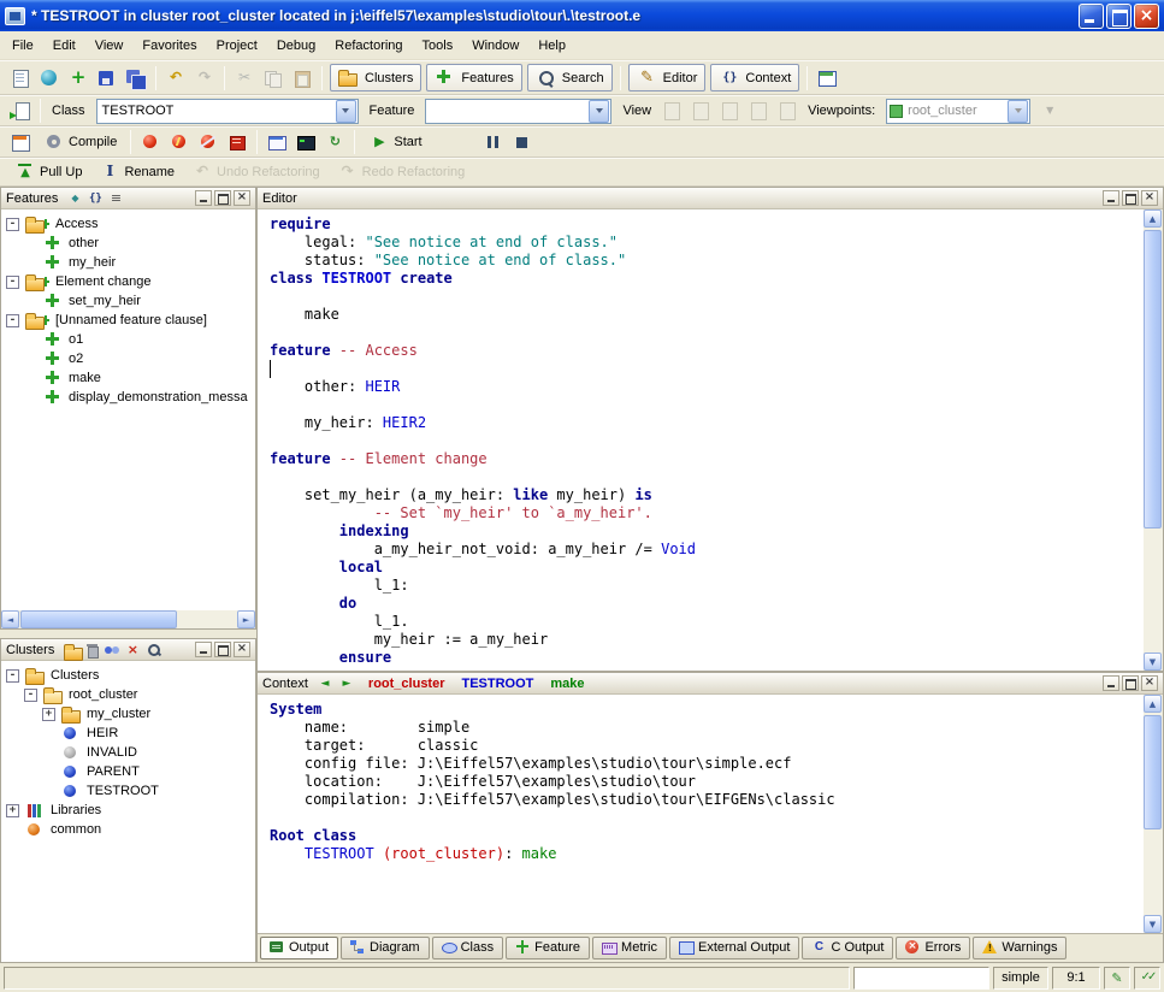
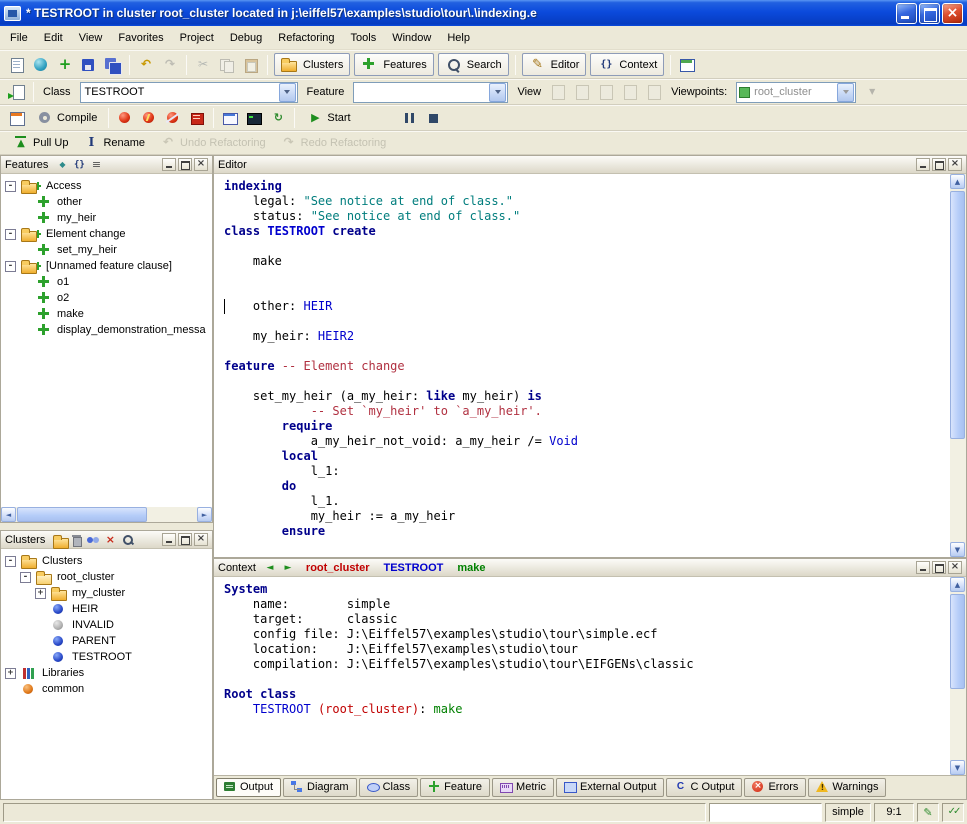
- * TESTROOT in cluster root_cluster located in j:\eiffel57\examples\studio\tour\.\testroot.e
+ * TESTROOT in cluster root_cluster located in j:\eiffel57\examples\studio\tour\.\indexing.e
  File
  Edit
  View
  Favorites
  Project
  Debug
  Refactoring
  Tools
  Window
  Help
  Clusters
  Features
  Search
  Editor
  Context
  Class
  TESTROOT
  Feature
  View
  Viewpoints:
  root_cluster
  Compile
  Start
  Pull Up
  Rename
  Undo Refactoring
  Redo Refactoring
  Features
  -
  Access
  other
  my_heir
  -
  Element change
  set_my_heir
  -
  [Unnamed feature clause]
  o1
  o2
  make
  display_demonstration_messa
  Clusters
  -
  Clusters
  -
  root_cluster
  +
  my_cluster
  HEIR
  INVALID
  PARENT
  TESTROOT
  +
  Libraries
  common
  Editor
- require
+ indexing
  legal: "See notice at end of class."
  status: "See notice at end of class."
  class TESTROOT create
  make
- feature -- Access
  other: HEIR
  my_heir: HEIR2
  feature -- Element change
  set_my_heir (a_my_heir: like my_heir) is
  -- Set `my_heir' to `a_my_heir'.
- indexing
+ require
  a_my_heir_not_void: a_my_heir /= Void
  local
  l_1:
  do
  l_1.
  my_heir := a_my_heir
  ensure
  Context
  root_cluster
  TESTROOT
  make
  System
  name: simple
  target: classic
  config file: J:\Eiffel57\examples\studio\tour\simple.ecf
  location: J:\Eiffel57\examples\studio\tour
  compilation: J:\Eiffel57\examples\studio\tour\EIFGENs\classic
  Root class
  TESTROOT (root_cluster): make
  Output
  Diagram
  Class
  Feature
  Metric
  External Output
  C Output
  Errors
  Warnings
  simple
  9:1
